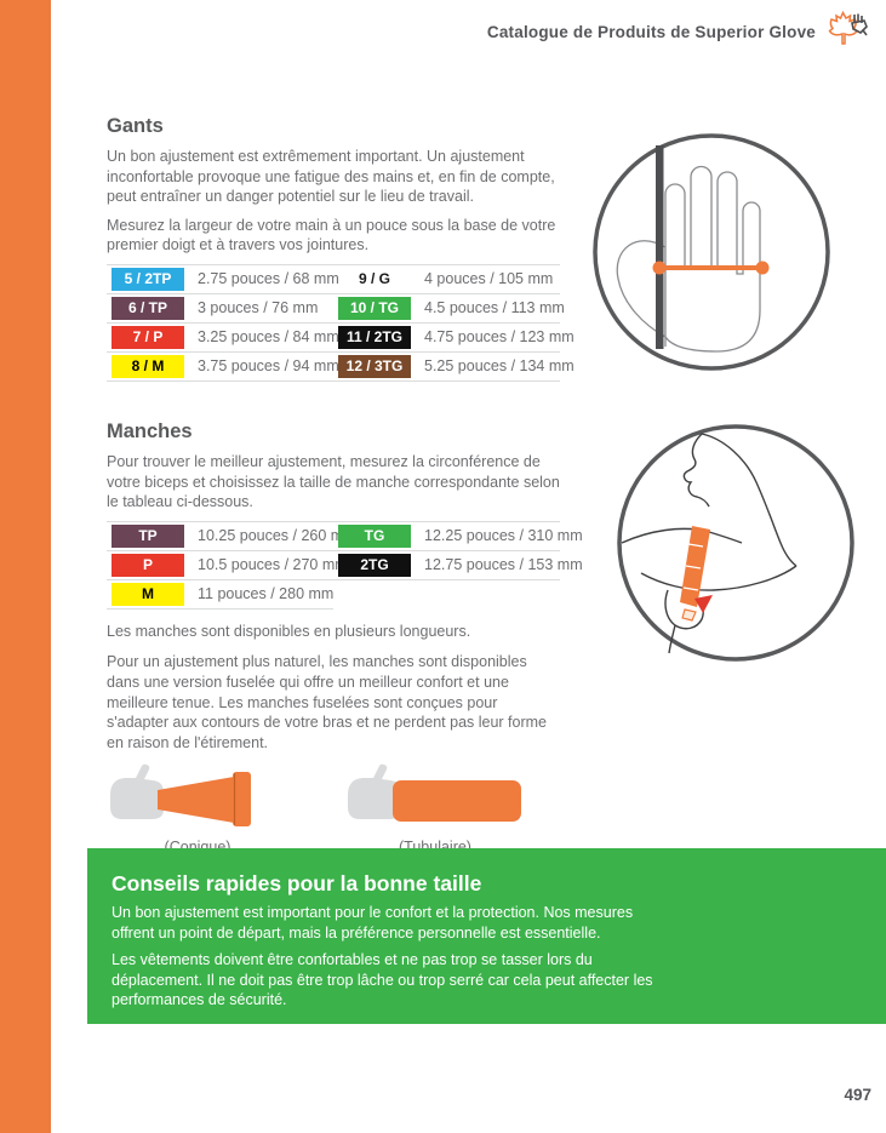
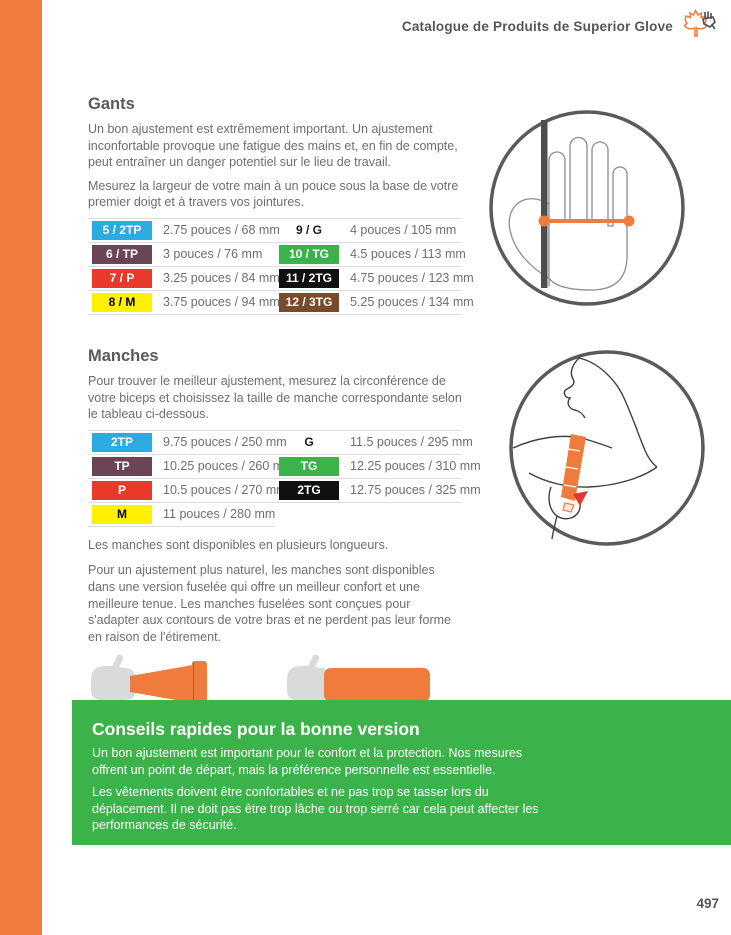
  Catalogue de Produits de Superior Glove
  Gants
  Un bon ajustement est extrêmement important. Un ajustement inconfortable provoque une fatigue des mains et, en fin de compte, peut entraîner un danger potentiel sur le lieu de travail.
  Mesurez la largeur de votre main à un pouce sous la base de votre premier doigt et à travers vos jointures.
  5 / 2TP
  2.75 pouces / 68 mm
  6 / TP
  3 pouces / 76 mm
  7 / P
  3.25 pouces / 84 mm
  8 / M
  3.75 pouces / 94 mm
  9 / G
  4 pouces / 105 mm
  10 / TG
  4.5 pouces / 113 mm
  11 / 2TG
  4.75 pouces / 123 mm
  12 / 3TG
  5.25 pouces / 134 mm
  Manches
  Pour trouver le meilleur ajustement, mesurez la circonférence de votre biceps et choisissez la taille de manche correspondante selon le tableau ci-dessous.
+ 2TP
+ 9.75 pouces / 250 mm
  TP
  10.25 pouces / 260
  P
  10.5 pouces / 270 m
  M
  11 pouces / 280 mm
+ G
+ 11.5 pouces / 295 mm
  TG
  12.25 pouces / 310 mm
  2TG
- 12.75 pouces / 153 mm
+ 12.75 pouces / 325 mm
  Les manches sont disponibles en plusieurs longueurs.
  Pour un ajustement plus naturel, les manches sont disponibles dans une version fuselée qui offre un meilleur confort et une meilleure tenue. Les manches fuselées sont conçues pour s'adapter aux contours de votre bras et ne perdent pas leur forme en raison de l'étirement.
- Conseils rapides pour la bonne taille
+ Conseils rapides pour la bonne version
  Un bon ajustement est important pour le confort et la protection. Nos mesures offrent un point de départ, mais la préférence personnelle est essentielle.
  Les vêtements doivent être confortables et ne pas trop se tasser lors du déplacement. Il ne doit pas être trop lâche ou trop serré car cela peut affecter les performances de sécurité.
  497
